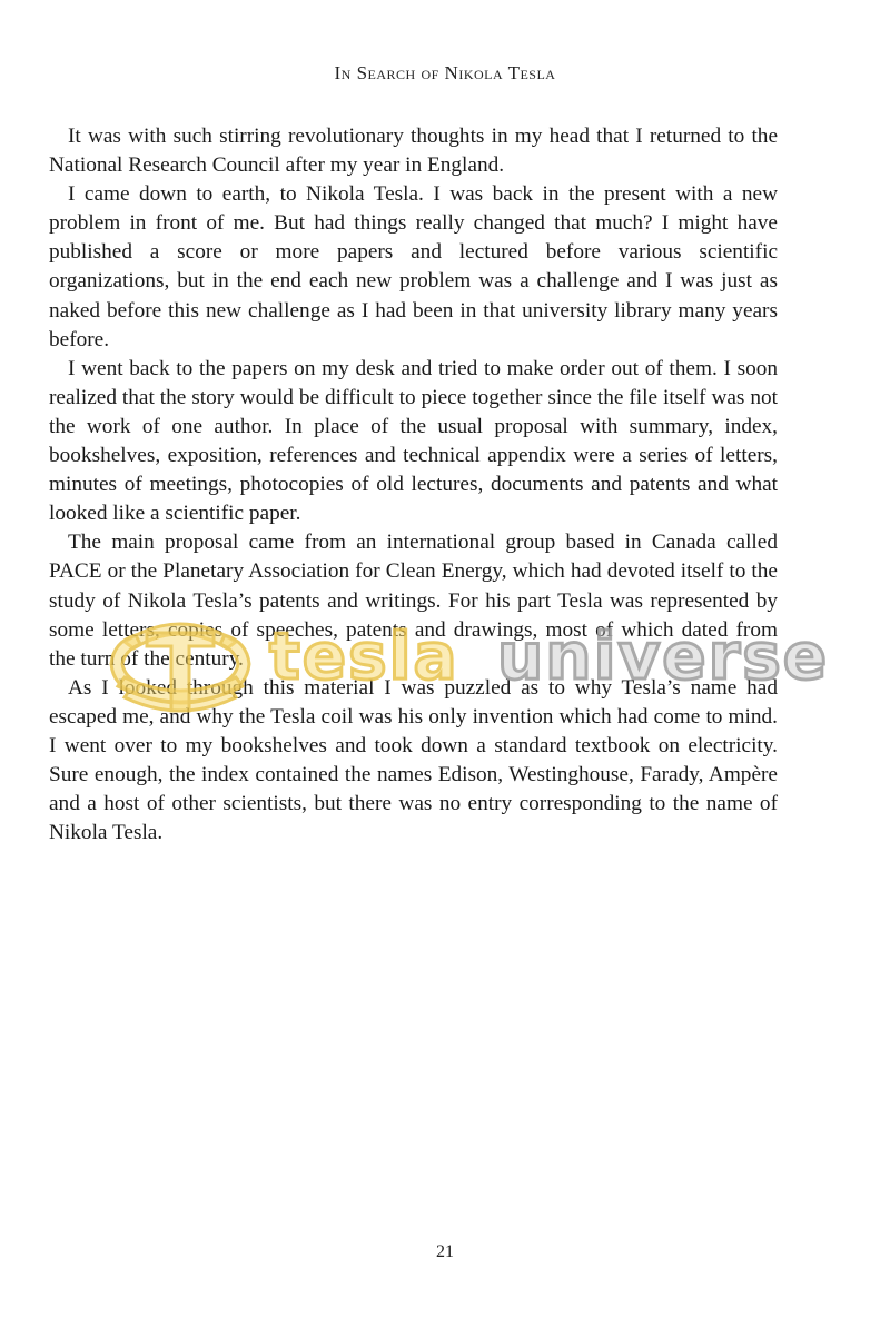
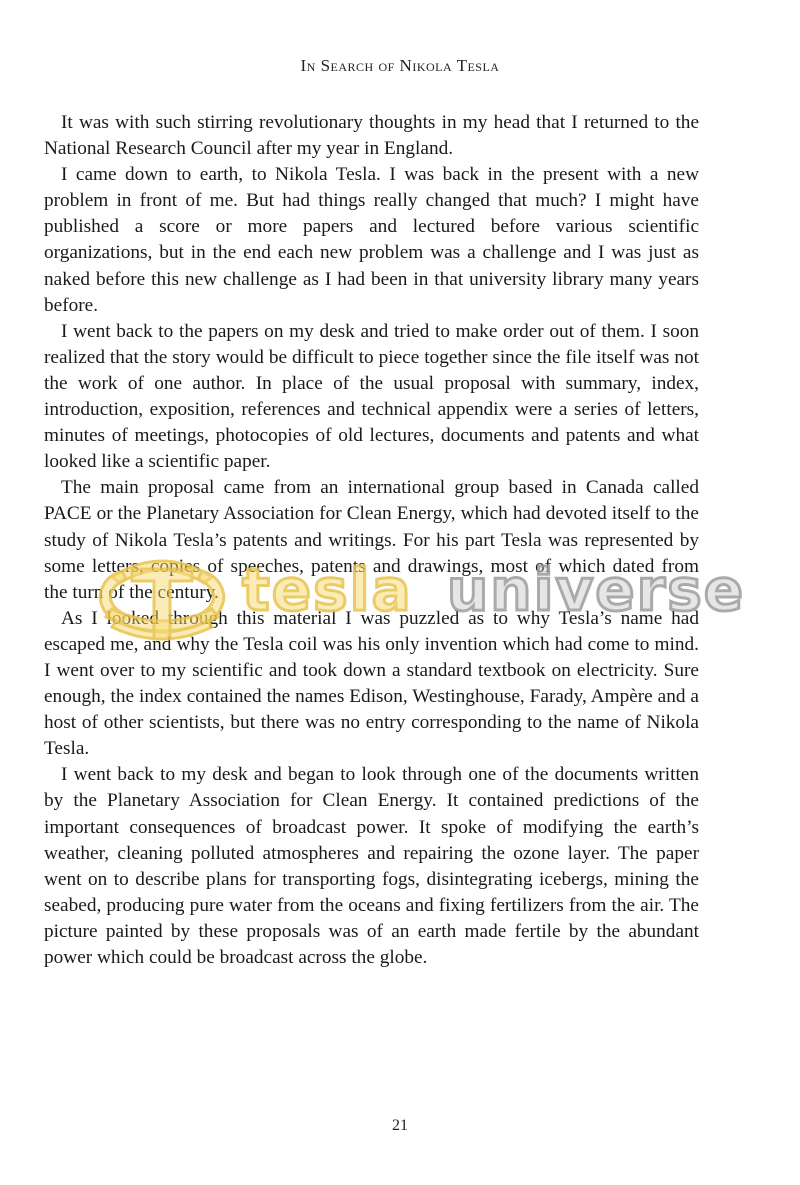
  In Search of Nikola Tesla
  It was with such stirring revolutionary thoughts in my head that I returned to the National Research Council after my year in England.
  I came down to earth, to Nikola Tesla. I was back in the present with a new problem in front of me. But had things really changed that much? I might have published a score or more papers and lectured before various scientific organizations, but in the end each new problem was a challenge and I was just as naked before this new challenge as I had been in that uni­versity library many years before.
- I went back to the papers on my desk and tried to make order out of them. I soon realized that the story would be difficult to piece together since the file itself was not the work of one author. In place of the usual proposal with summary, index, bookshelves, exposition, references and technical appendix were a series of letters, minutes of meetings, photo­copies of old lectures, documents and patents and what looked like a sci­entific paper.
+ I went back to the papers on my desk and tried to make order out of them. I soon realized that the story would be difficult to piece together since the file itself was not the work of one author. In place of the usual proposal with summary, index, introduction, exposition, references and technical appendix were a series of letters, minutes of meetings, photo­copies of old lectures, documents and patents and what looked like a sci­entific paper.
  The main proposal came from an international group based in Canada called PACE or the Planetary Association for Clean Energy, which had devoted itself to the study of Nikola Tesla’s patents and writings. For his part Tesla was represented by some letters, copies of speeches, patents and drawings, most of which dated from the turn of the century.
- As I looked through this material I was puzzled as to why Tesla’s name had escaped me, and why the Tesla coil was his only invention which had come to mind. I went over to my bookshelves and took down a standard textbook on electricity. Sure enough, the index contained the names Edison, Westinghouse, Farady, Ampère and a host of other scientists, but there was no entry corresponding to the name of Nikola Tesla.
+ As I looked through this material I was puzzled as to why Tesla’s name had escaped me, and why the Tesla coil was his only invention which had come to mind. I went over to my scientific and took down a standard textbook on electricity. Sure enough, the index contained the names Edison, Westinghouse, Farady, Ampère and a host of other scientists, but there was no entry corresponding to the name of Nikola Tesla.
+ I went back to my desk and began to look through one of the documents written by the Planetary Association for Clean Energy. It contained pre­dictions of the important consequences of broadcast power. It spoke of modifying the earth’s weather, cleaning polluted atmospheres and repair­ing the ozone layer. The paper went on to describe plans for transporting fogs, disintegrating icebergs, mining the seabed, producing pure water from the oceans and fixing fertilizers from the air. The picture painted by these proposals was of an earth made fertile by the abundant power which could be broadcast across the globe.
  tesla
  universe
  21
